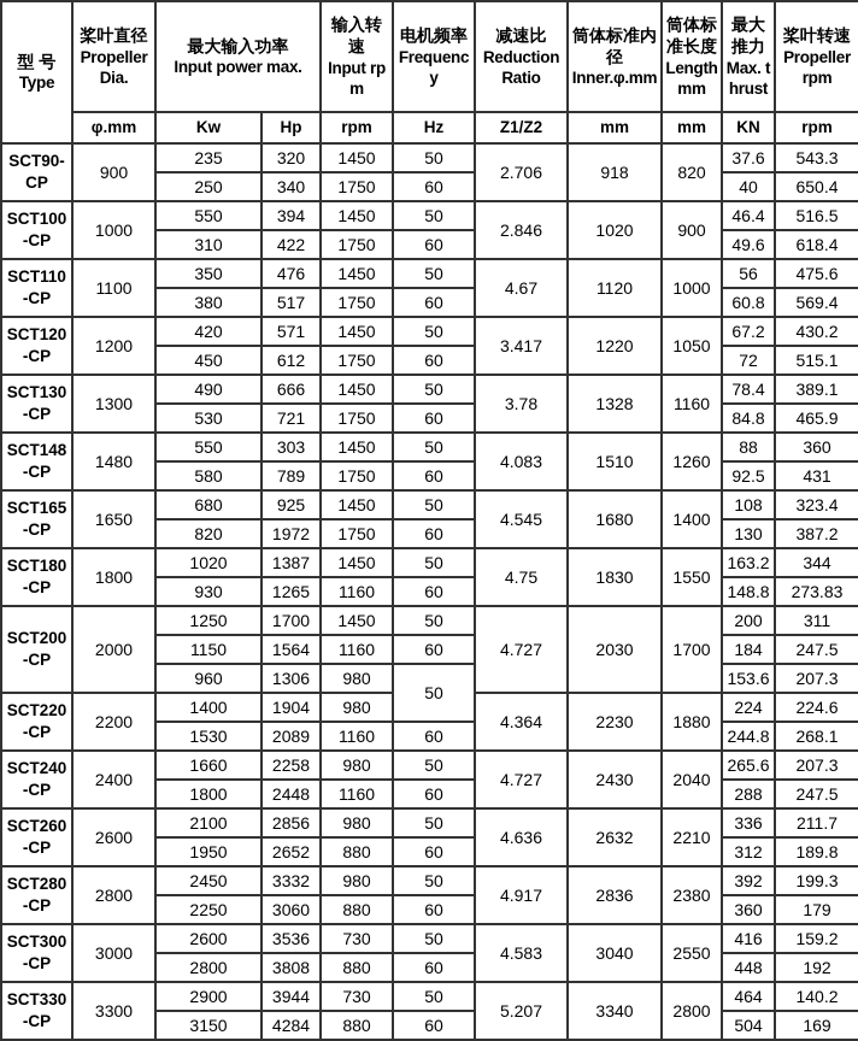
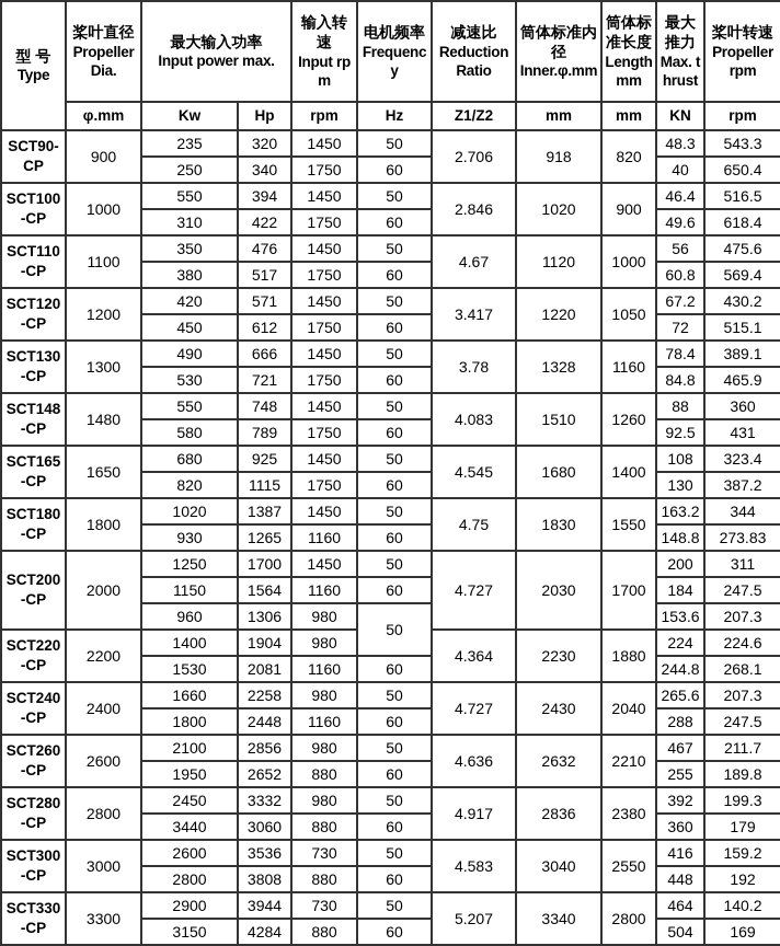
  型 号Type	桨叶直径Propeller Dia.	最大输入功率Input power max.	输入转速Input rpm	电机频率Frequency	减速比Reduction Ratio	筒体标准内径Inner.φ.mm	筒体标准长度Length mm	最大推力Max. thrust	桨叶转速Propeller rpm
  φ.mm	Kw	Hp	rpm	Hz	Z1/Z2	mm	mm	KN	rpm
- SCT90-CP	900	235	320	1450	50	2.706	918	820	37.6	543.3
+ SCT90-CP	900	235	320	1450	50	2.706	918	820	48.3	543.3
  250	340	1750	60	40	650.4
  SCT100-CP	1000	550	394	1450	50	2.846	1020	900	46.4	516.5
  310	422	1750	60	49.6	618.4
  SCT110-CP	1100	350	476	1450	50	4.67	1120	1000	56	475.6
  380	517	1750	60	60.8	569.4
  SCT120-CP	1200	420	571	1450	50	3.417	1220	1050	67.2	430.2
  450	612	1750	60	72	515.1
  SCT130-CP	1300	490	666	1450	50	3.78	1328	1160	78.4	389.1
  530	721	1750	60	84.8	465.9
- SCT148-CP	1480	550	303	1450	50	4.083	1510	1260	88	360
+ SCT148-CP	1480	550	748	1450	50	4.083	1510	1260	88	360
  580	789	1750	60	92.5	431
  SCT165-CP	1650	680	925	1450	50	4.545	1680	1400	108	323.4
- 820	1972	1750	60	130	387.2
+ 820	1115	1750	60	130	387.2
  SCT180-CP	1800	1020	1387	1450	50	4.75	1830	1550	163.2	344
  930	1265	1160	60	148.8	273.83
  SCT200-CP	2000	1250	1700	1450	50	4.727	2030	1700	200	311
  1150	1564	1160	60	184	247.5
  960	1306	980	50	153.6	207.3
  SCT220-CP	2200	1400	1904	980	4.364	2230	1880	224	224.6
- 1530	2089	1160	60	244.8	268.1
+ 1530	2081	1160	60	244.8	268.1
  SCT240-CP	2400	1660	2258	980	50	4.727	2430	2040	265.6	207.3
  1800	2448	1160	60	288	247.5
- SCT260-CP	2600	2100	2856	980	50	4.636	2632	2210	336	211.7
+ SCT260-CP	2600	2100	2856	980	50	4.636	2632	2210	467	211.7
- 1950	2652	880	60	312	189.8
+ 1950	2652	880	60	255	189.8
  SCT280-CP	2800	2450	3332	980	50	4.917	2836	2380	392	199.3
- 2250	3060	880	60	360	179
+ 3440	3060	880	60	360	179
  SCT300-CP	3000	2600	3536	730	50	4.583	3040	2550	416	159.2
  2800	3808	880	60	448	192
  SCT330-CP	3300	2900	3944	730	50	5.207	3340	2800	464	140.2
  3150	4284	880	60	504	169
